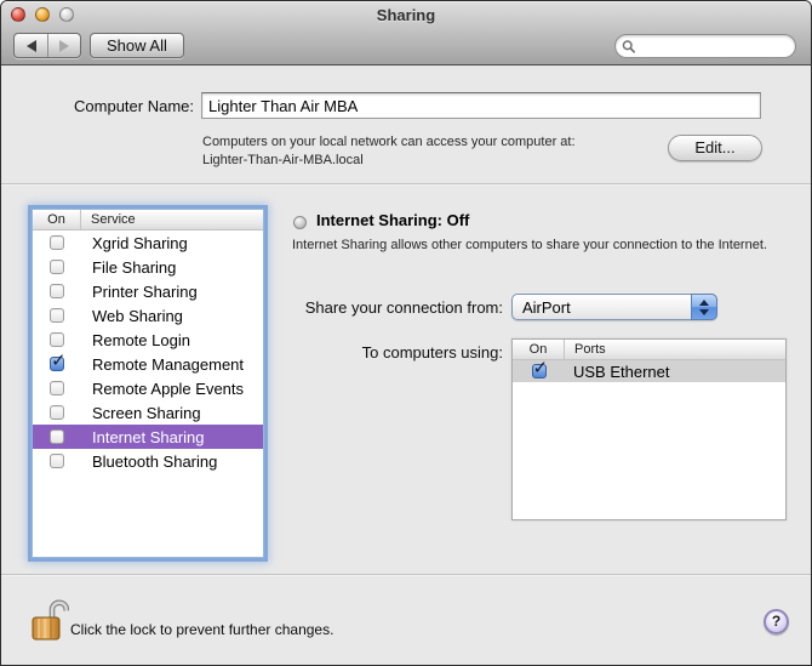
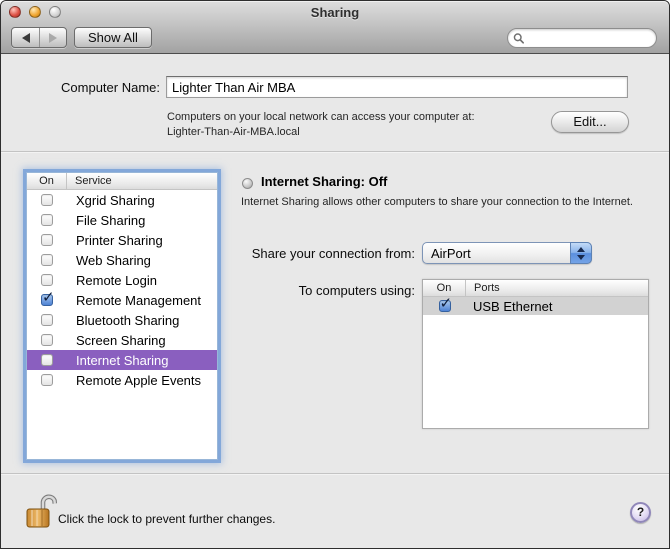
  Sharing
  Show All
  Computer Name:
  Lighter Than Air MBA
  Computers on your local network can access your computer at:
  Lighter-Than-Air-MBA.local
  Edit...
  On
  Service
  Xgrid Sharing
  File Sharing
  Printer Sharing
  Web Sharing
  Remote Login
  Remote Management
- Remote Apple Events
+ Bluetooth Sharing
  Screen Sharing
  Internet Sharing
- Bluetooth Sharing
+ Remote Apple Events
  Internet Sharing: Off
  Internet Sharing allows other computers to share your connection to the Internet.
  Share your connection from:
  AirPort
  To computers using:
  On
  Ports
  USB Ethernet
  Click the lock to prevent further changes.
  ?
